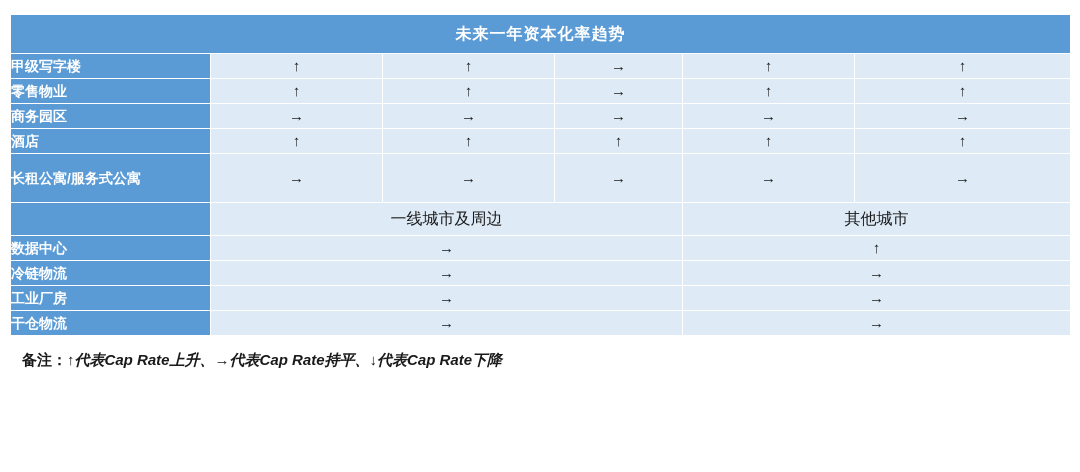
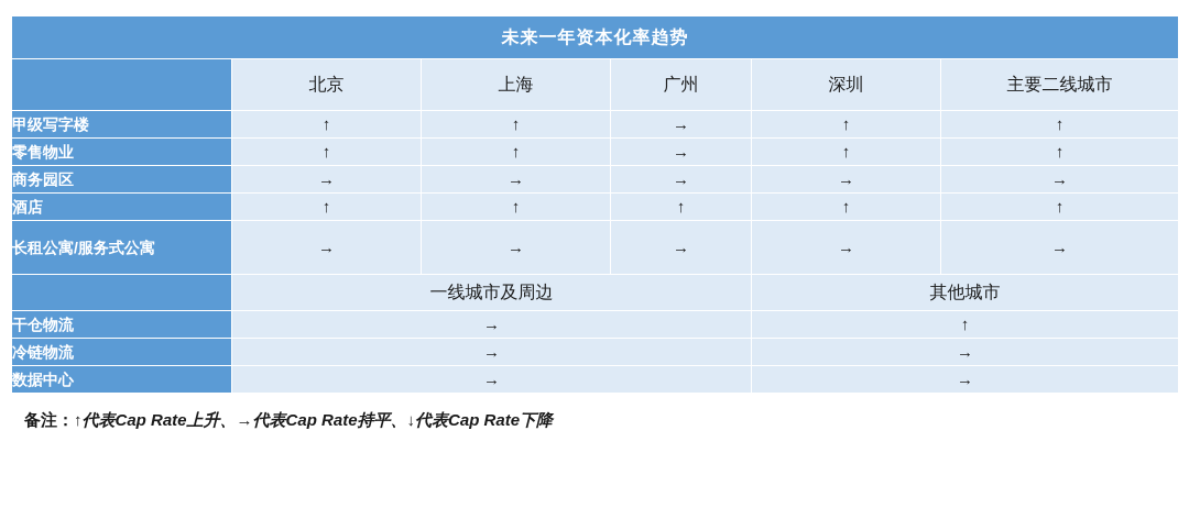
  未来一年资本化率趋势
+ 	北京	上海	广州	深圳	主要二线城市
  甲级写字楼	↑	↑	→	↑	↑
  零售物业	↑	↑	→	↑	↑
  商务园区	→	→	→	→	→
  酒店	↑	↑	↑	↑	↑
  长租公寓/服务式公寓	→	→	→	→	→
  	一线城市及周边	其他城市
- 数据中心	→	↑
+ 干仓物流	→	↑
  冷链物流	→	→
- 工业厂房	→	→
- 干仓物流	→	→
+ 数据中心	→	→
  备注：↑代表Cap Rate上升、→代表Cap Rate持平、↓代表Cap Rate下降
